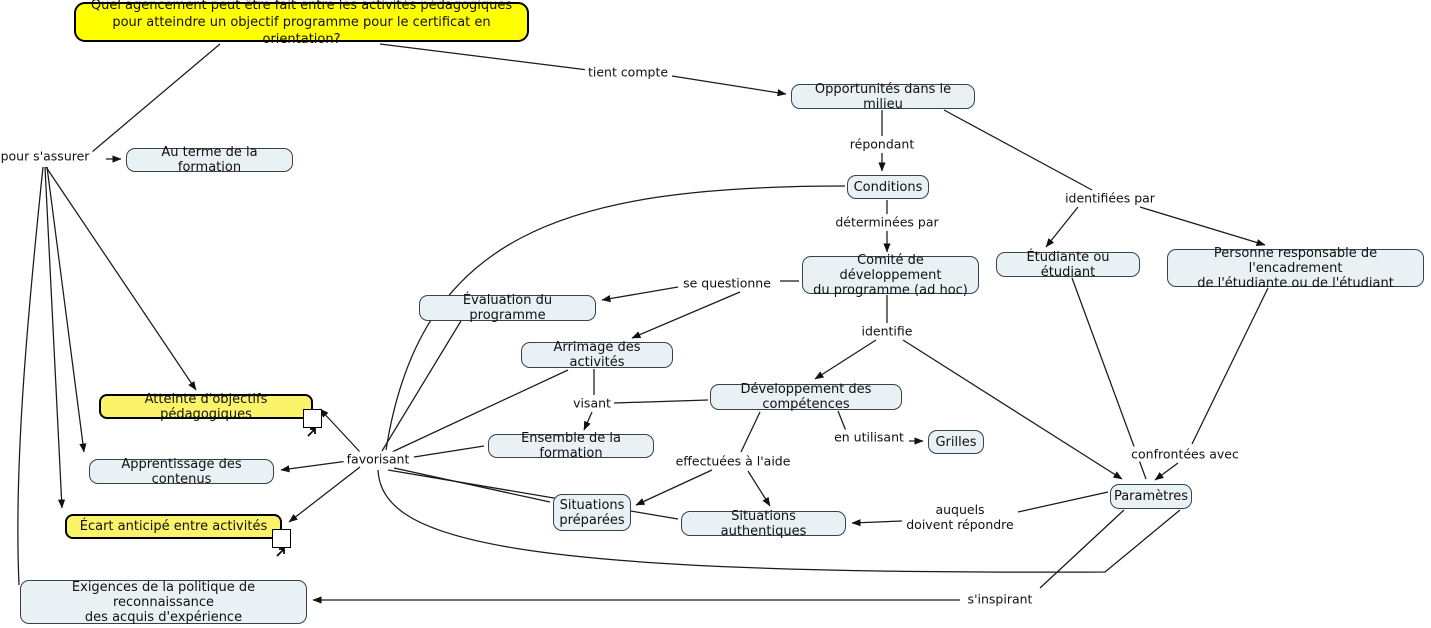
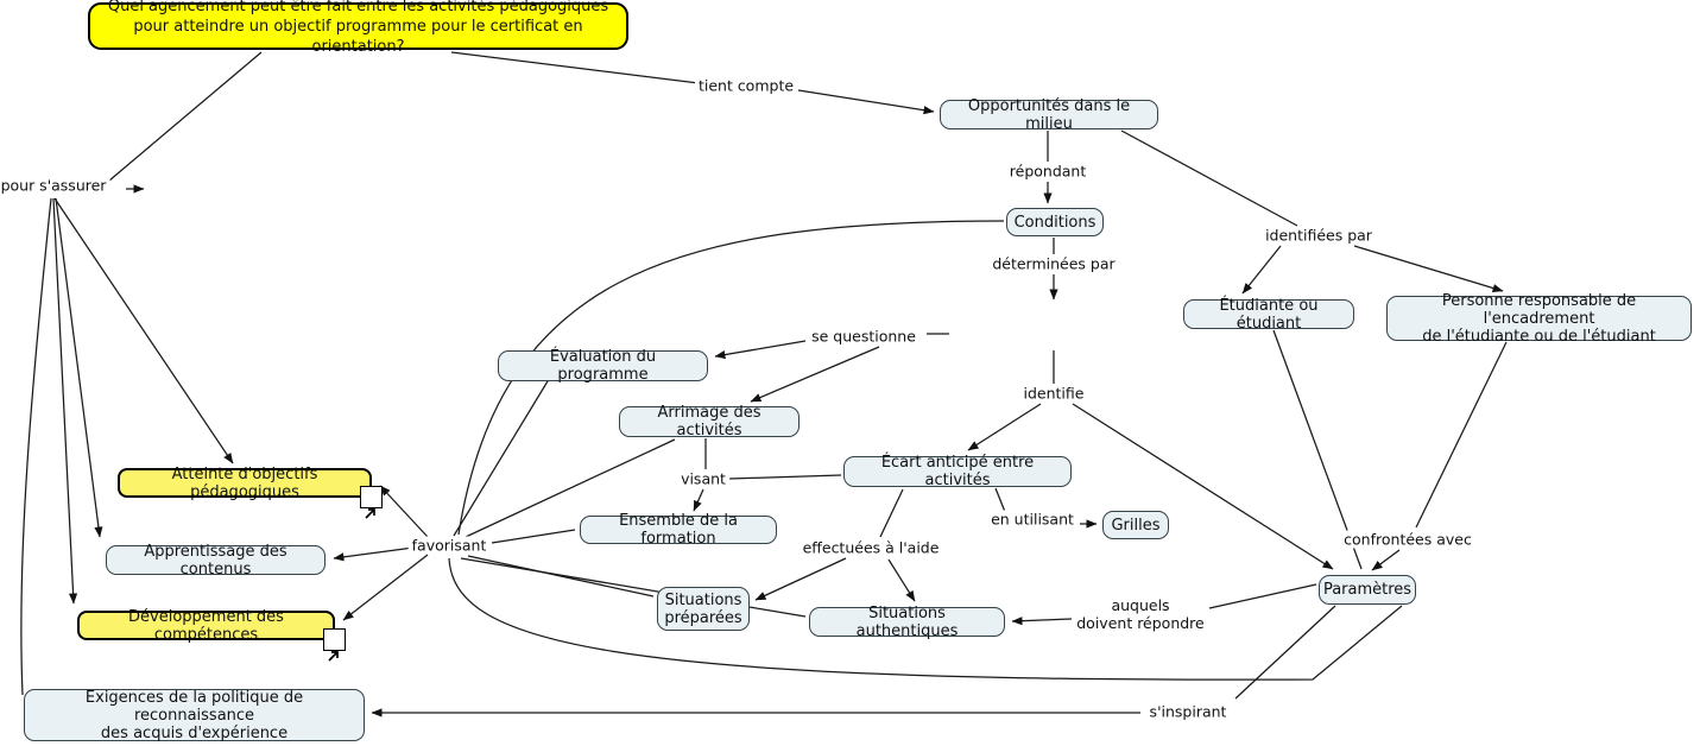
  Quel agencement peut être fait entre les activités pédagogiques
  pour atteindre un objectif programme pour le certificat en orientation?
- Au terme de la formation
  Opportunités dans le milieu
  Conditions
  Étudiante ou étudiant
  Personne responsable de l'encadrement
  de l'étudiante ou de l'étudiant
- Comité de développement
- du programme (ad hoc)
  Évaluation du programme
  Arrimage des activités
- Développement des compétences
+ Écart anticipé entre activités
  Grilles
  Ensemble de la formation
  Atteinte d'objectifs pédagogiques
  Apprentissage des contenus
- Écart anticipé entre activités
+ Développement des compétences
  Situations
  préparées
  Situations authentiques
  Paramètres
  Exigences de la politique de reconnaissance
  des acquis d'expérience
  pour s'assurer
  tient compte
  répondant
  identifiées par
  déterminées par
  se questionne
  identifie
  visant
  en utilisant
  favorisant
  effectuées à l'aide
  confrontées avec
  auquels
  doivent répondre
  s'inspirant
